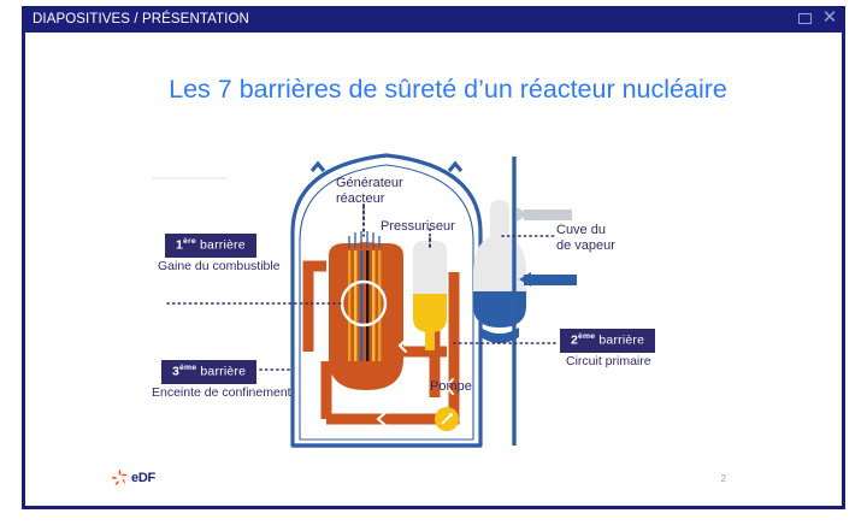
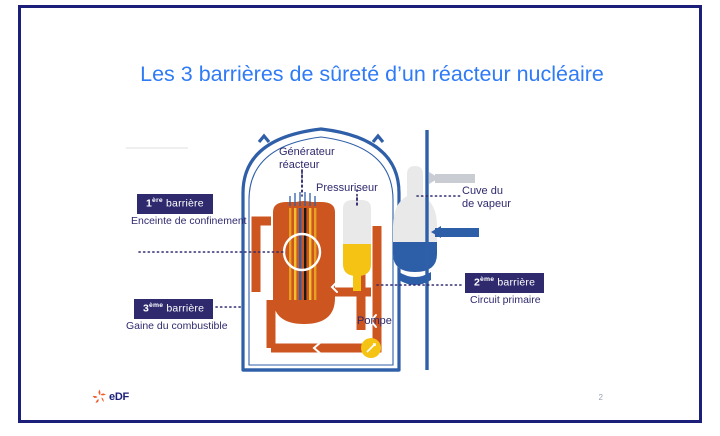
- DIAPOSITIVES / PRÉSENTATION
- ✕
- Les 7 barrières de sûreté d’un réacteur nucléaire
+ Les 3 barrières de sûreté d’un réacteur nucléaire
  1 barrière
- Gaine du combustible
+ Enceinte de confinement
  3 barrière
- Enceinte de confinement
+ Gaine du combustible
  2 barrière
  Circuit primaire
  Générateur
  réacteur
  Pressuriseur
  Cuve du
  de vapeur
  Pompe
  eDF
  2
